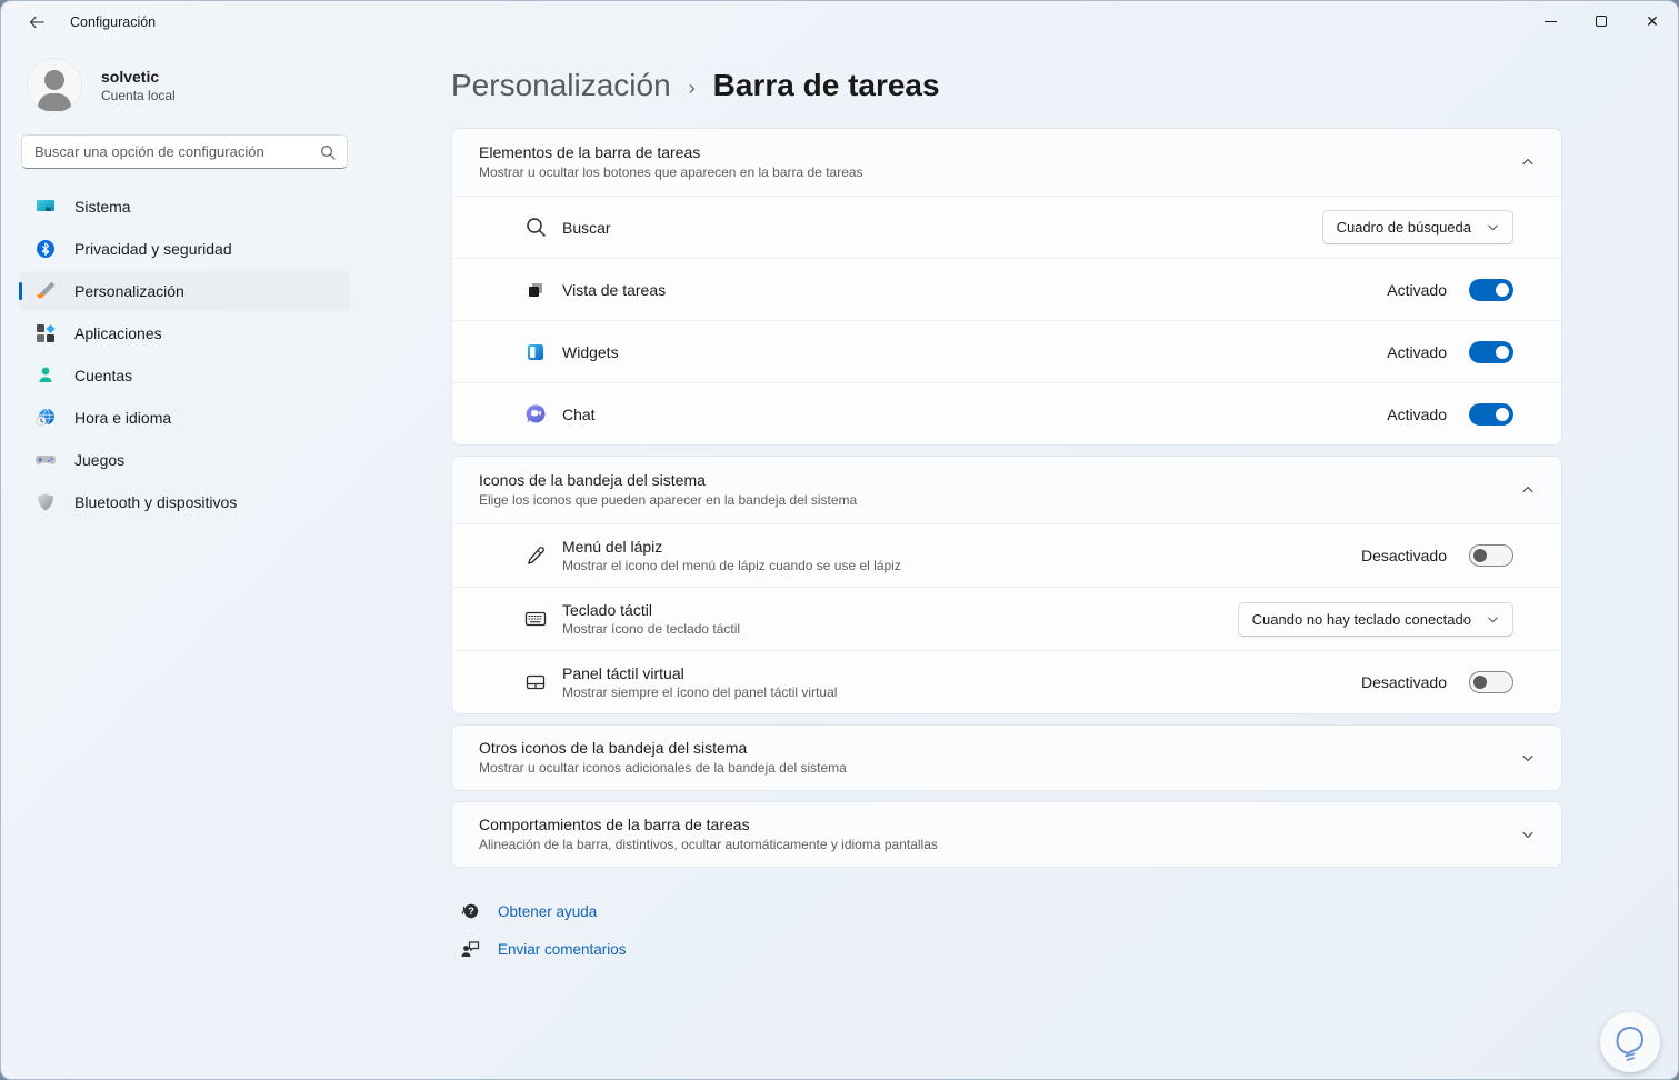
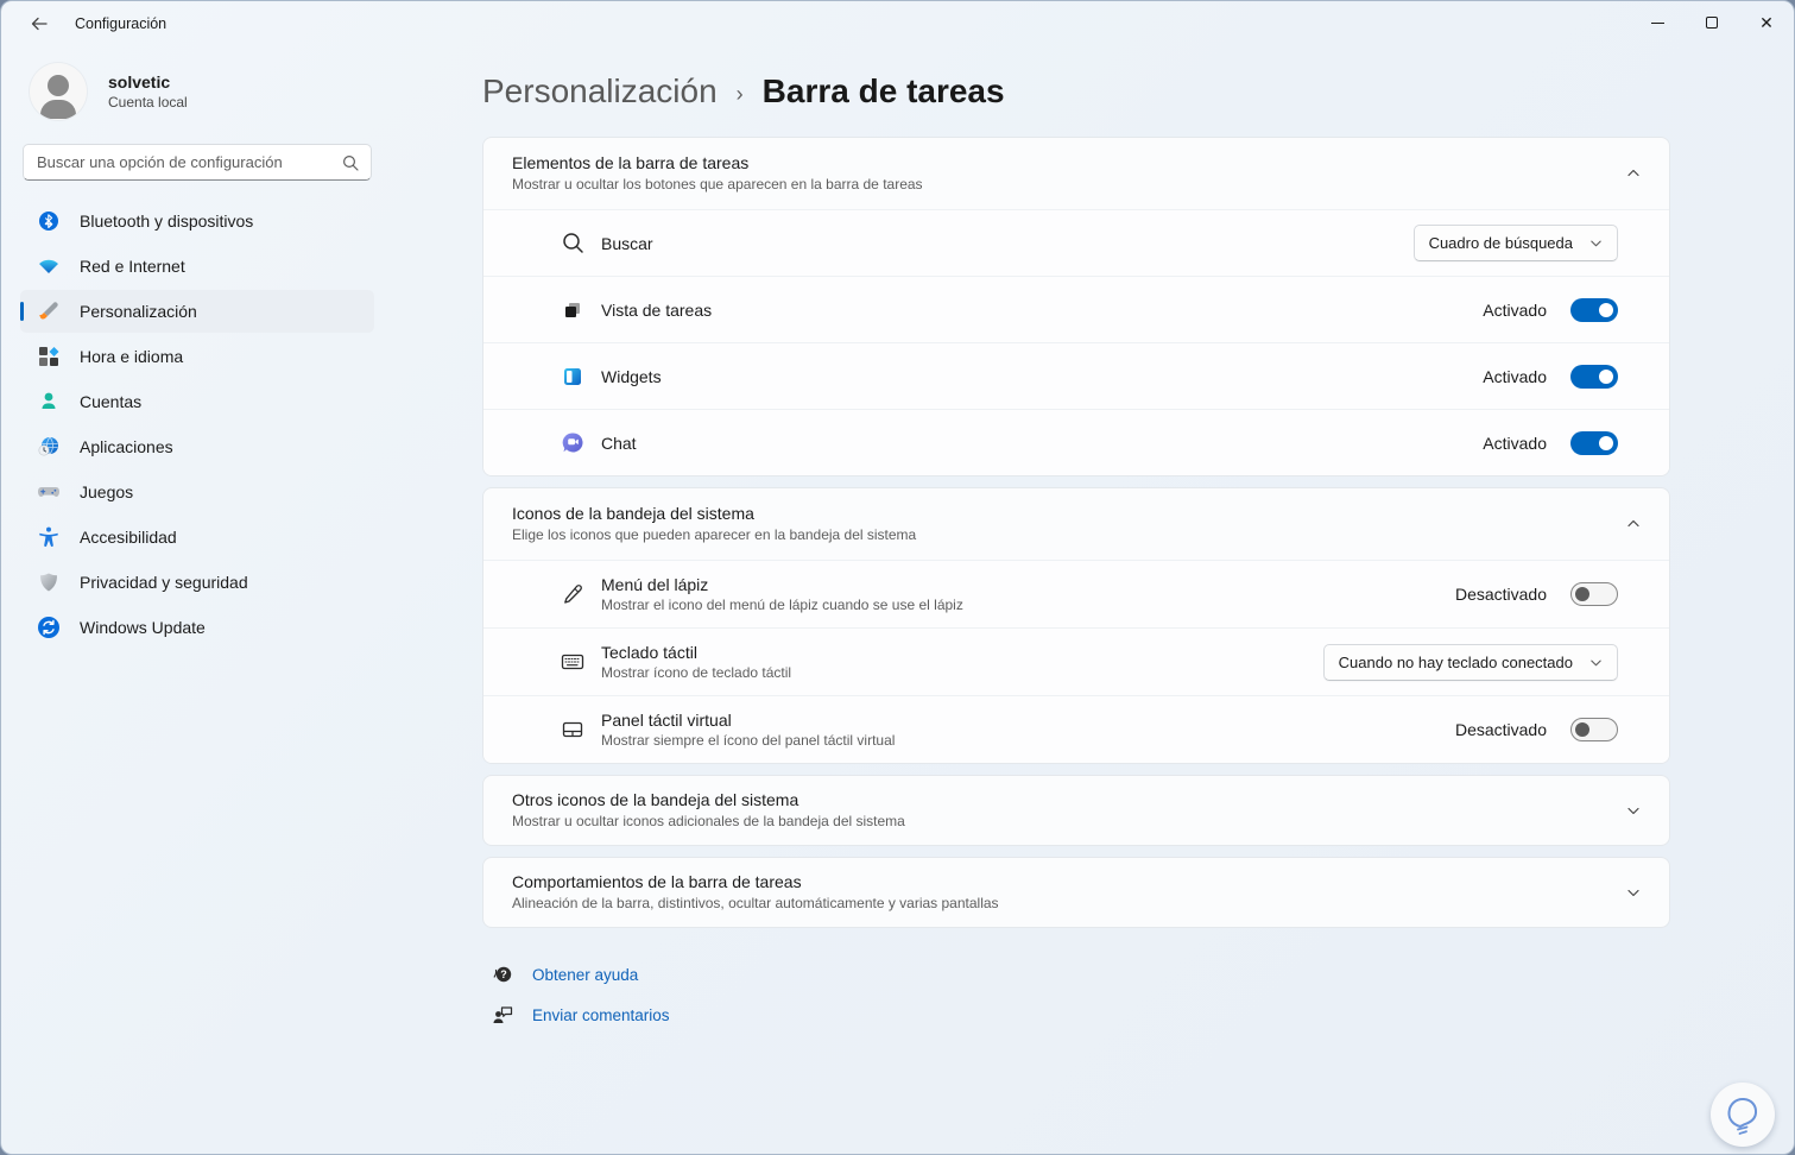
  Configuración
  ✕
  solvetic
  Cuenta local
  Buscar una opción de configuración
- Sistema
- Privacidad y seguridad
+ Bluetooth y dispositivos
+ Red e Internet
  Personalización
- Aplicaciones
+ Hora e idioma
  Cuentas
- Hora e idioma
+ Aplicaciones
  Juegos
+ Accesibilidad
- Bluetooth y dispositivos
+ Privacidad y seguridad
+ Windows Update
  Personalización
  ›
  Barra de tareas
  Elementos de la barra de tareas
  Mostrar u ocultar los botones que aparecen en la barra de tareas
  Buscar
  Cuadro de búsqueda
  Vista de tareas
  Activado
  Widgets
  Activado
  Chat
  Activado
  Iconos de la bandeja del sistema
  Elige los iconos que pueden aparecer en la bandeja del sistema
  Menú del lápiz
  Mostrar el icono del menú de lápiz cuando se use el lápiz
  Desactivado
  Teclado táctil
  Mostrar ícono de teclado táctil
  Cuando no hay teclado conectado
  Panel táctil virtual
  Mostrar siempre el ícono del panel táctil virtual
  Desactivado
  Otros iconos de la bandeja del sistema
  Mostrar u ocultar iconos adicionales de la bandeja del sistema
  Comportamientos de la barra de tareas
- Alineación de la barra, distintivos, ocultar automáticamente y idioma pantallas
+ Alineación de la barra, distintivos, ocultar automáticamente y varias pantallas
  ?
  Obtener ayuda
  Enviar comentarios
